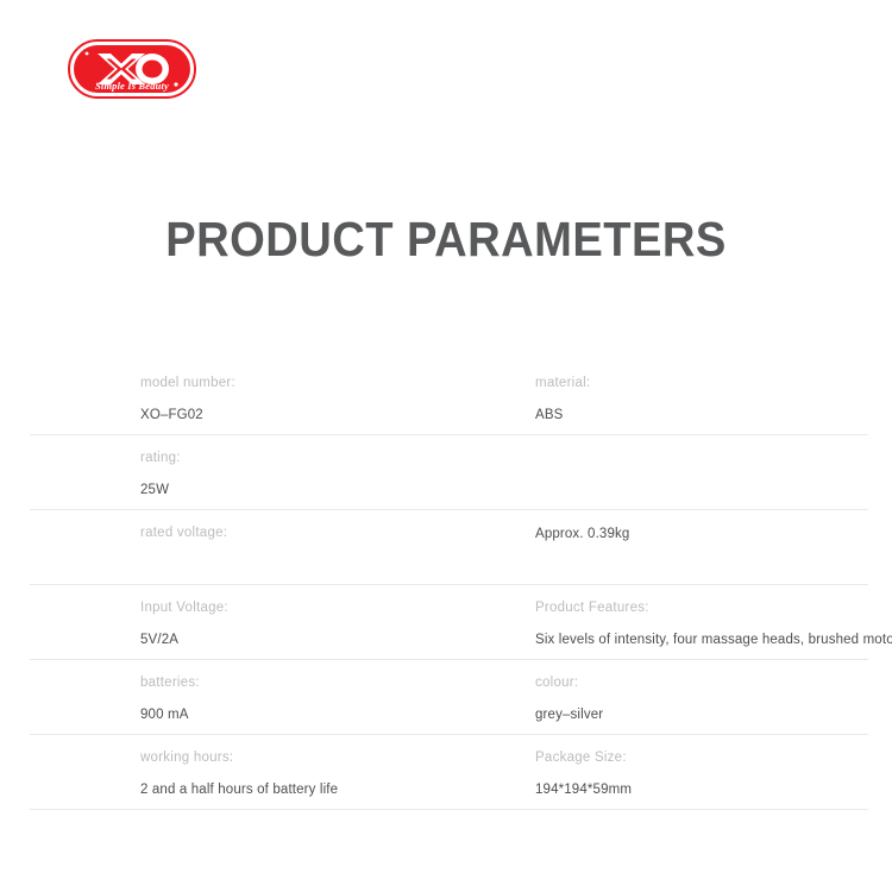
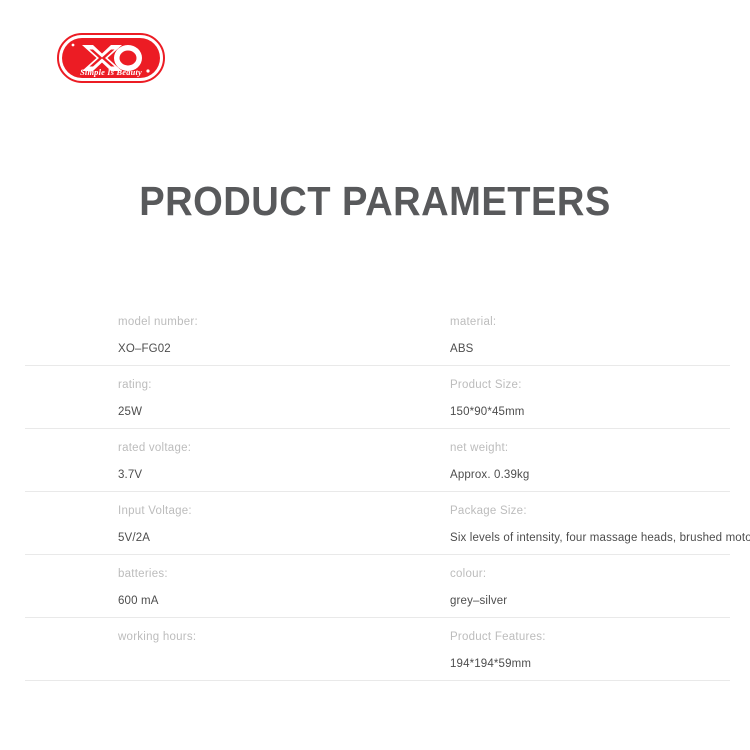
  Simple Is Beauty
  PRODUCT PARAMETERS
  model number:
  XO–FG02
  material:
  ABS
  rating:
  25W
+ Product Size:
+ 150*90*45mm
  rated voltage:
+ 3.7V
+ net weight:
  Approx. 0.39kg
  Input Voltage:
  5V/2A
- Product Features:
+ Package Size:
  Six levels of intensity, four massage heads, brushed moto
  batteries:
- 900 mA
+ 600 mA
  colour:
  grey–silver
  working hours:
- 2 and a half hours of battery life
- Package Size:
+ Product Features:
  194*194*59mm
